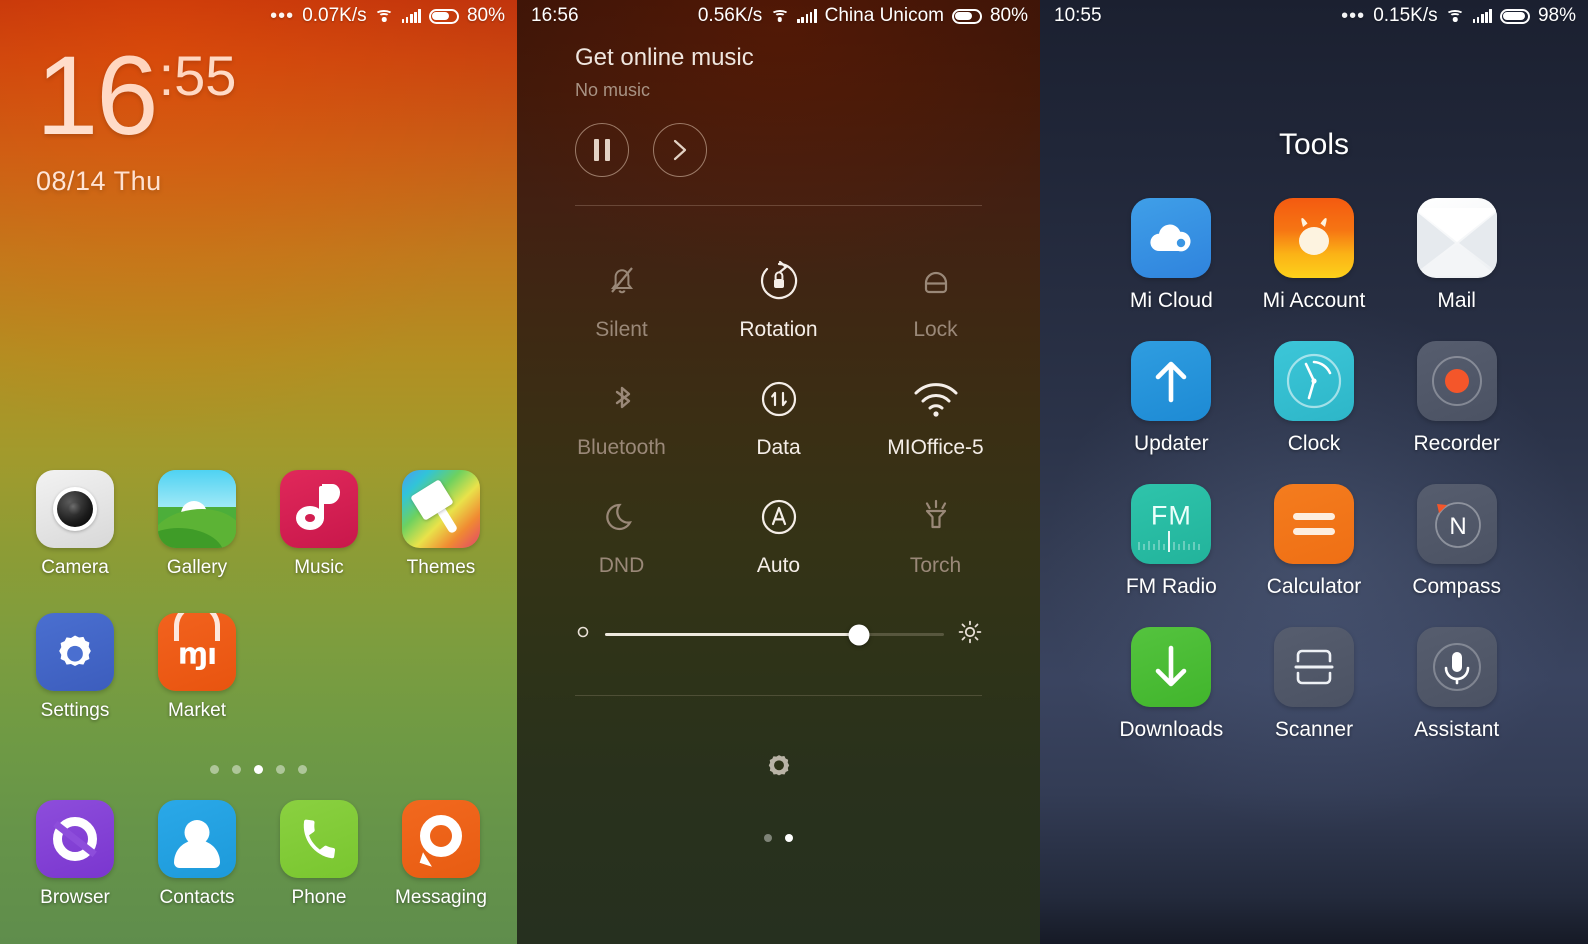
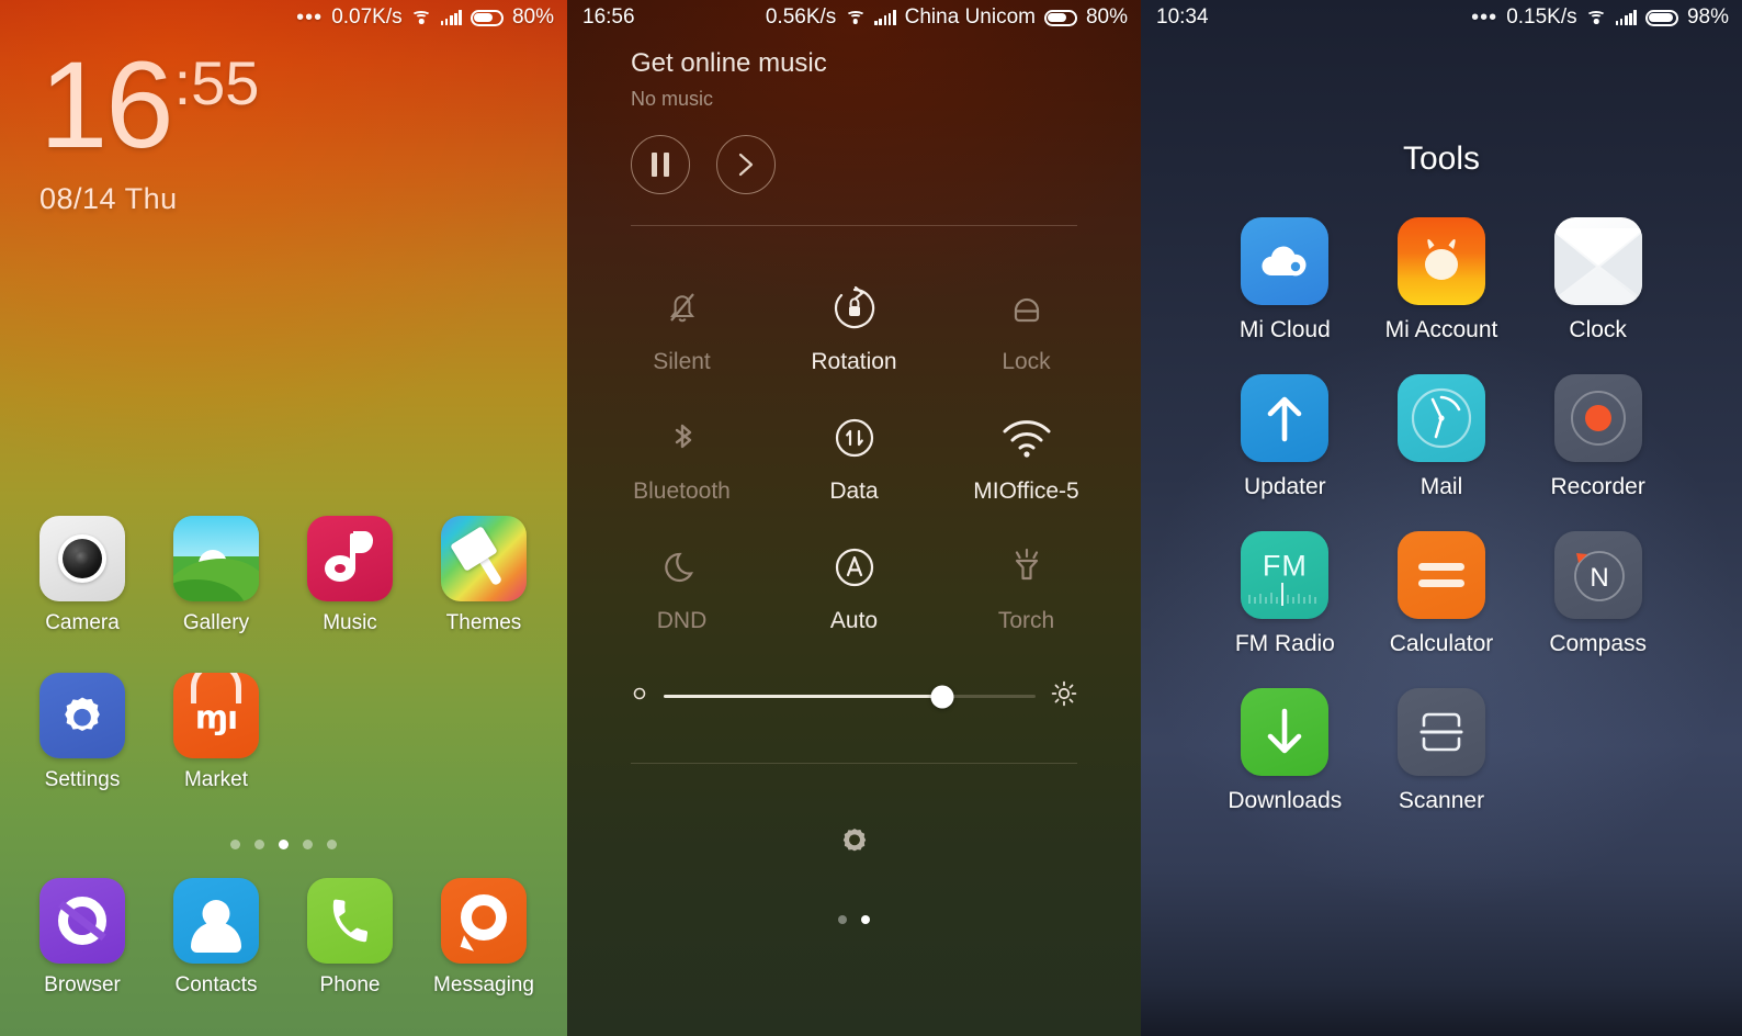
  •••
  0.07K/s
  80%
  16:56
  0.56K/s
  China Unicom
  80%
  Get online music
  No music
  Silent
  Rotation
  Lock
  Bluetooth
  Data
  MIOffice-5
  DND
  Auto
  Torch
- 10:55
+ 10:34
  •••
  0.15K/s
  98%
  Tools
  Mi Cloud
  Mi Account
- Mail
+ Clock
  Updater
- Clock
+ Mail
  Recorder
  FM
  FM Radio
  Calculator
  N
  Compass
  Downloads
  Scanner
- Assistant
